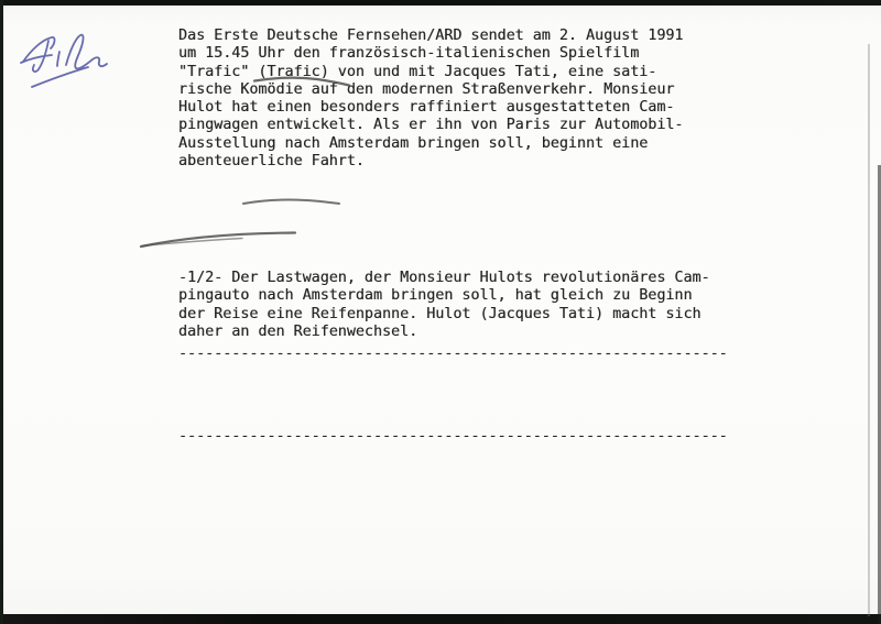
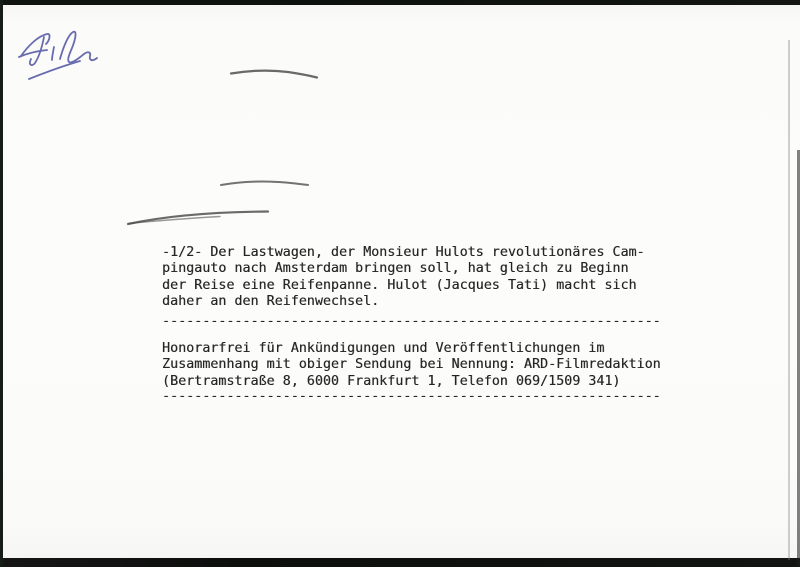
- Das Erste Deutsche Fernsehen/ARD sendet am 2. August 1991
- um 15.45 Uhr den französisch-italienischen Spielfilm
- "Trafic" (Trafic) von und mit Jacques Tati, eine sati-
- rische Komödie auf den modernen Straßenverkehr. Monsieur
- Hulot hat einen besonders raffiniert ausgestatteten Cam-
- pingwagen entwickelt. Als er ihn von Paris zur Automobil-
- Ausstellung nach Amsterdam bringen soll, beginnt eine
- abenteuerliche Fahrt.
  -1/2- Der Lastwagen, der Monsieur Hulots revolutionäres Cam-
  pingauto nach Amsterdam bringen soll, hat gleich zu Beginn
  der Reise eine Reifenpanne. Hulot (Jacques Tati) macht sich
  daher an den Reifenwechsel.
  --------------------------------------------------------------
+ Honorarfrei für Ankündigungen und Veröffentlichungen im
+ Zusammenhang mit obiger Sendung bei Nennung: ARD-Filmredaktion
+ (Bertramstraße 8, 6000 Frankfurt 1, Telefon 069/1509 341)
  --------------------------------------------------------------
